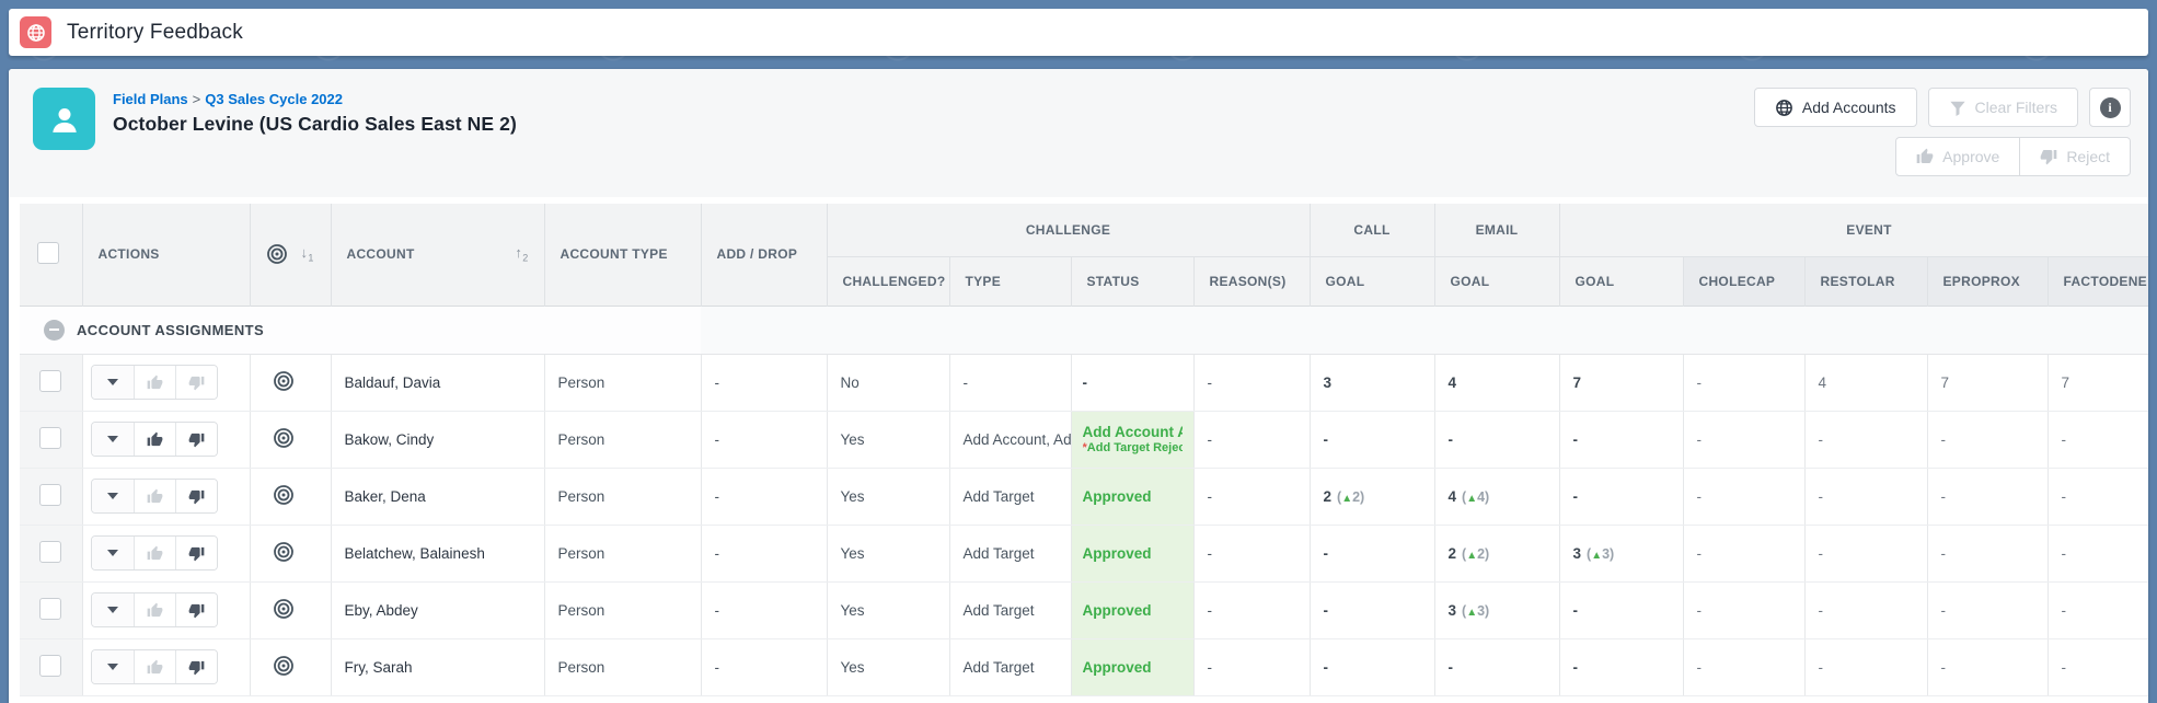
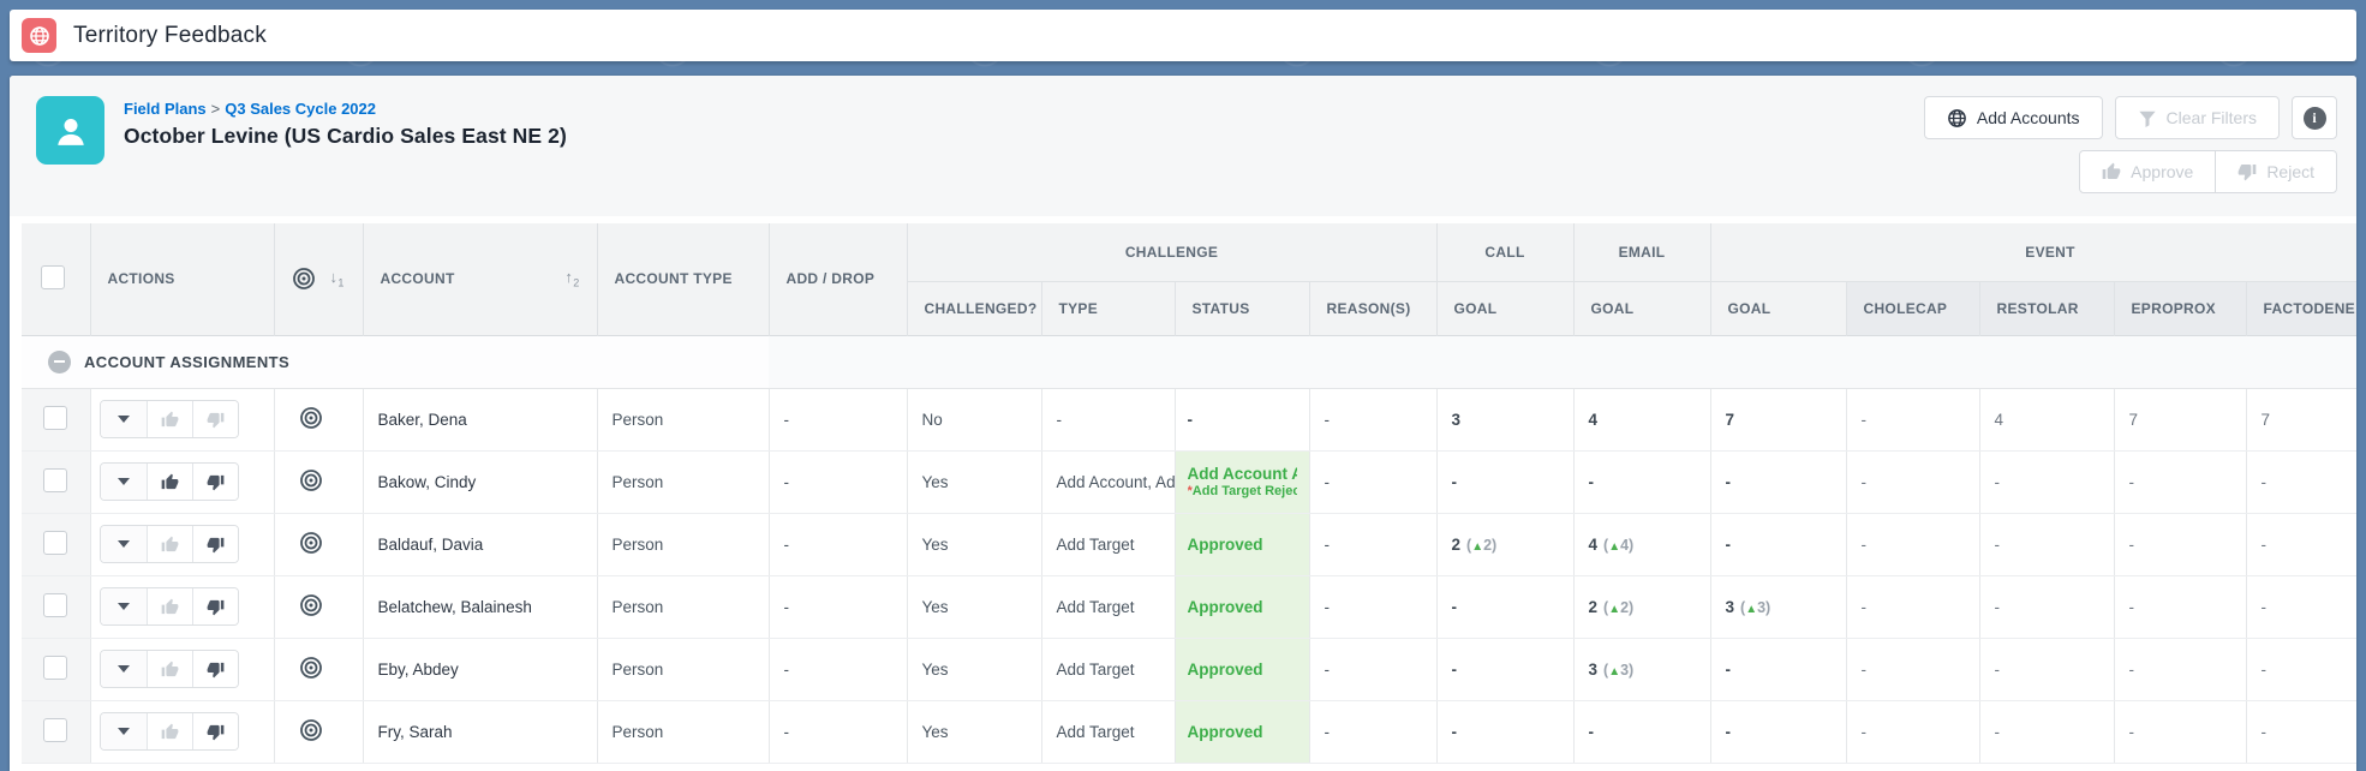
  Territory Feedback
  Field Plans > Q3 Sales Cycle 2022
  October Levine (US Cardio Sales East NE 2)
  Add Accounts
  Clear Filters
  Approve
  Reject
  	ACTIONS	↓1	ACCOUNT ↑2	ACCOUNT TYPE	ADD / DROP	CHALLENGE	CALL	EMAIL	EVENT
  CHALLENGED?	TYPE	STATUS	REASON(S)	GOAL	GOAL	GOAL	CHOLECAP	RESTOLAR	EPROPROX	FACTODENE
  ACCOUNT ASSIGNMENTS
- 			Baldauf, Davia	Person	-	No	-	-	-	3	4	7	-	4	7	7
+ 			Baker, Dena	Person	-	No	-	-	-	3	4	7	-	4	7	7
  			Bakow, Cindy	Person	-	Yes	Add Account, Ad	Add Account *Add Target Rejec	-	-	-	-	-	-	-	-
- 			Baker, Dena	Person	-	Yes	Add Target	Approved	-	2 (▲2)	4 (▲4)	-	-	-	-	-
+ 			Baldauf, Davia	Person	-	Yes	Add Target	Approved	-	2 (▲2)	4 (▲4)	-	-	-	-	-
  			Belatchew, Balainesh	Person	-	Yes	Add Target	Approved	-	-	2 (▲2)	3 (▲3)	-	-	-	-
  			Eby, Abdey	Person	-	Yes	Add Target	Approved	-	-	3 (▲3)	-	-	-	-	-
  			Fry, Sarah	Person	-	Yes	Add Target	Approved	-	-	-	-	-	-	-	-
